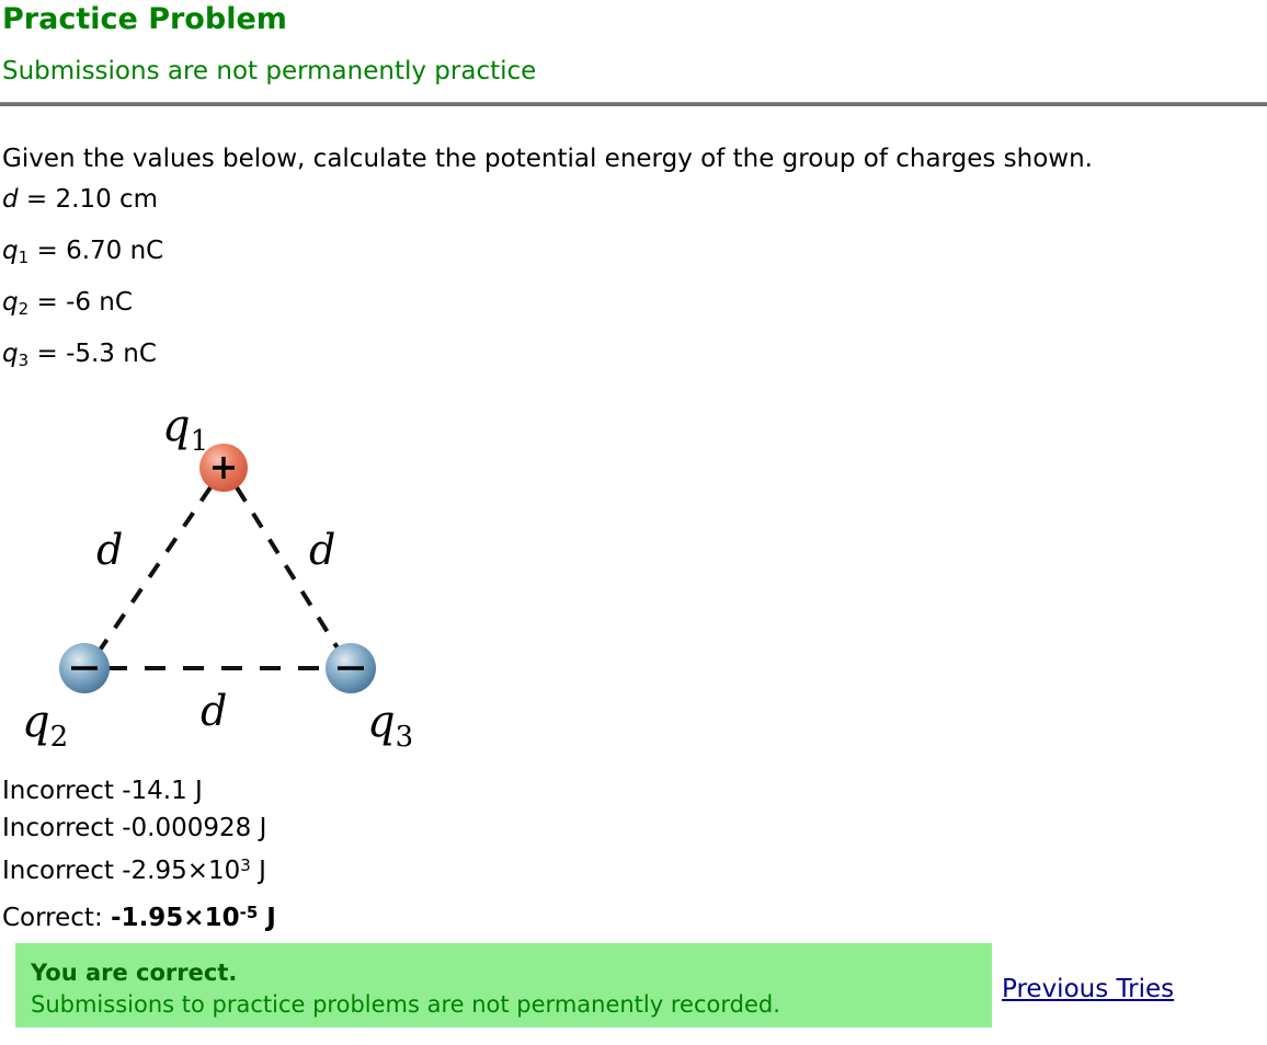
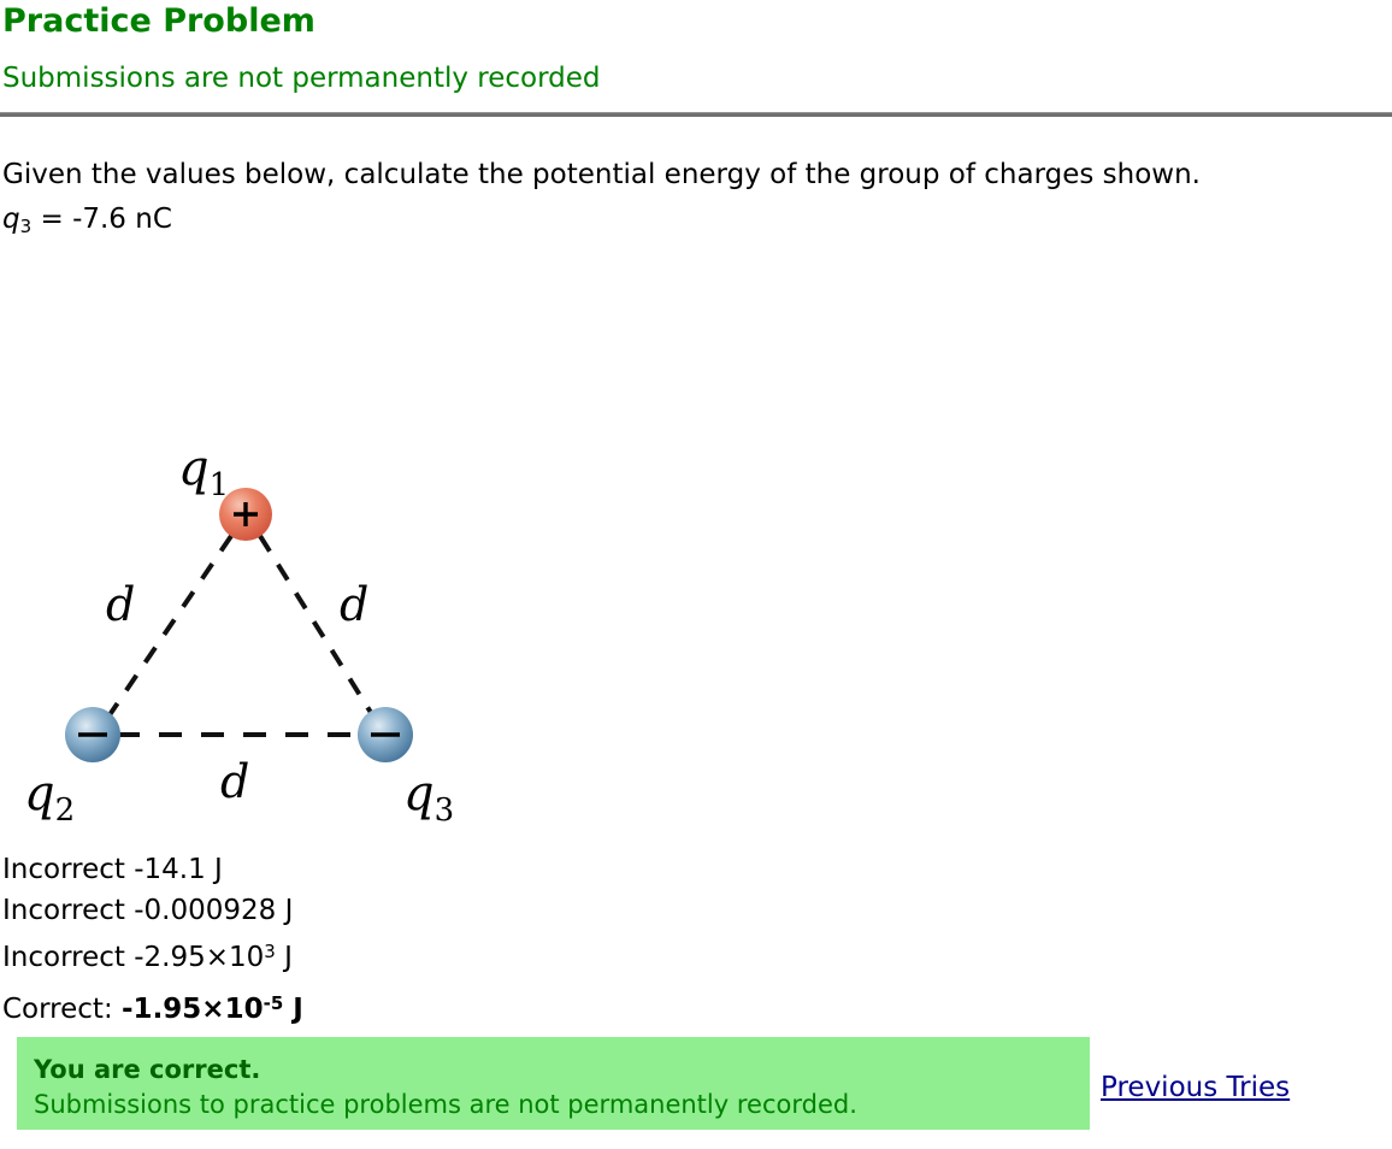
  Practice Problem
- Submissions are not permanently practice
+ Submissions are not permanently recorded
  Given the values below, calculate the potential energy of the group of charges shown.
- d = 2.10 cm
- q1 = 6.70 nC
- q2 = -6 nC
- q3 = -5.3 nC
+ q3 = -7.6 nC
  q1
  q2
  q3
  d
  d
  d
  Incorrect -14.1 J
  Incorrect -0.000928 J
  Incorrect -2.95×103 J
  Correct: -1.95×10-5 J
  You are correct.
  Submissions to practice problems are not permanently recorded.
  Previous Tries
